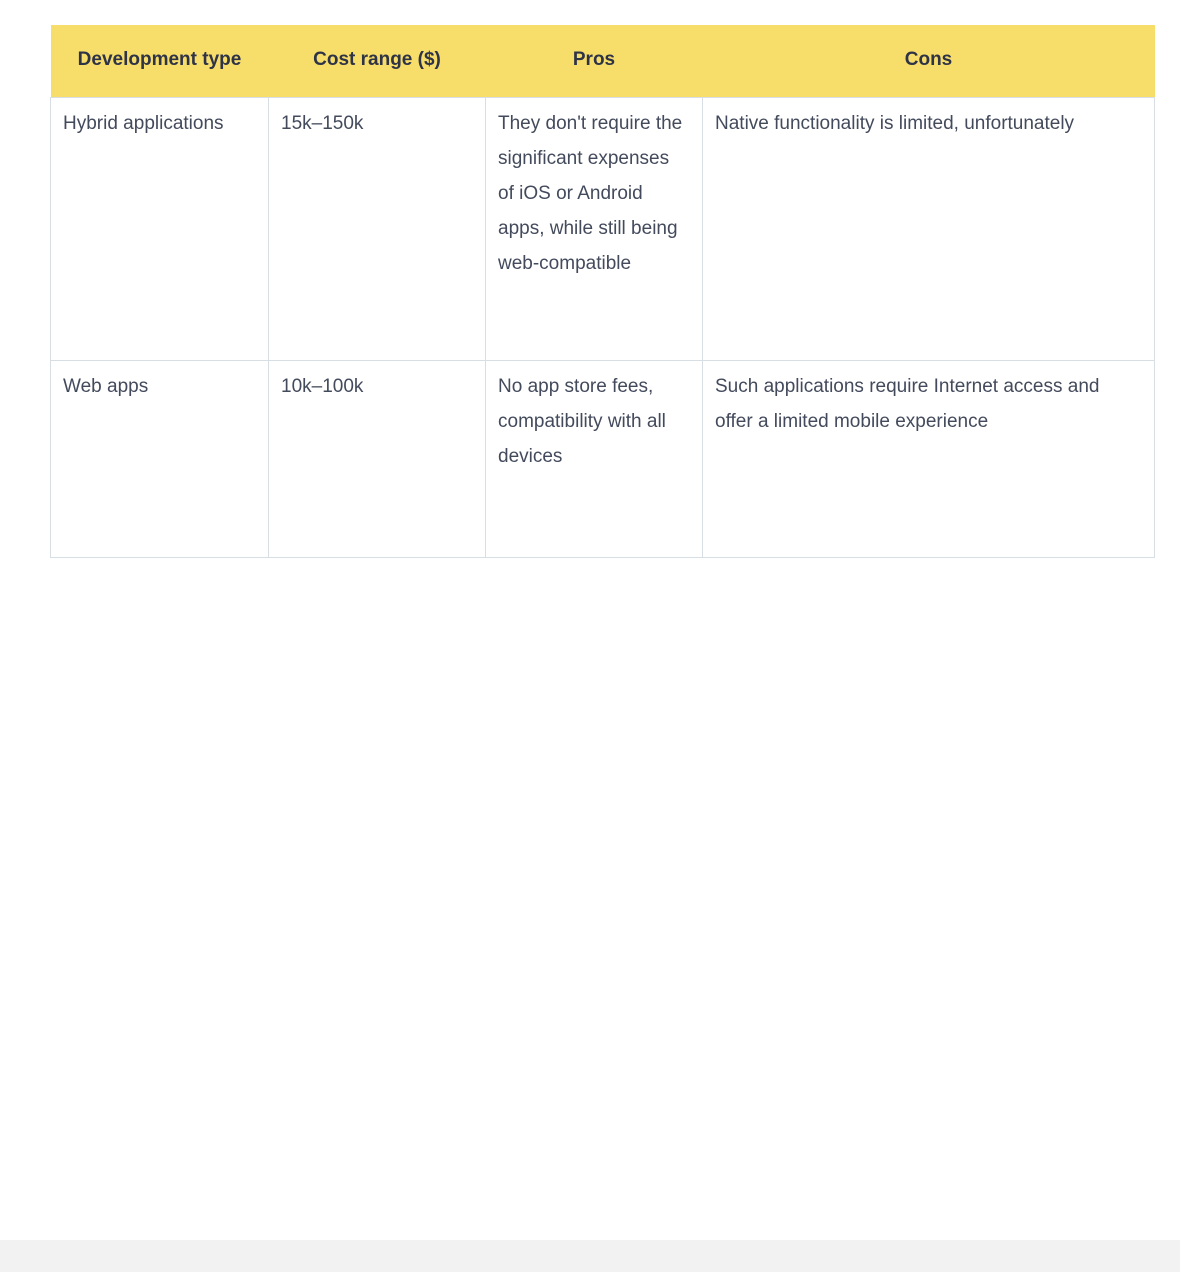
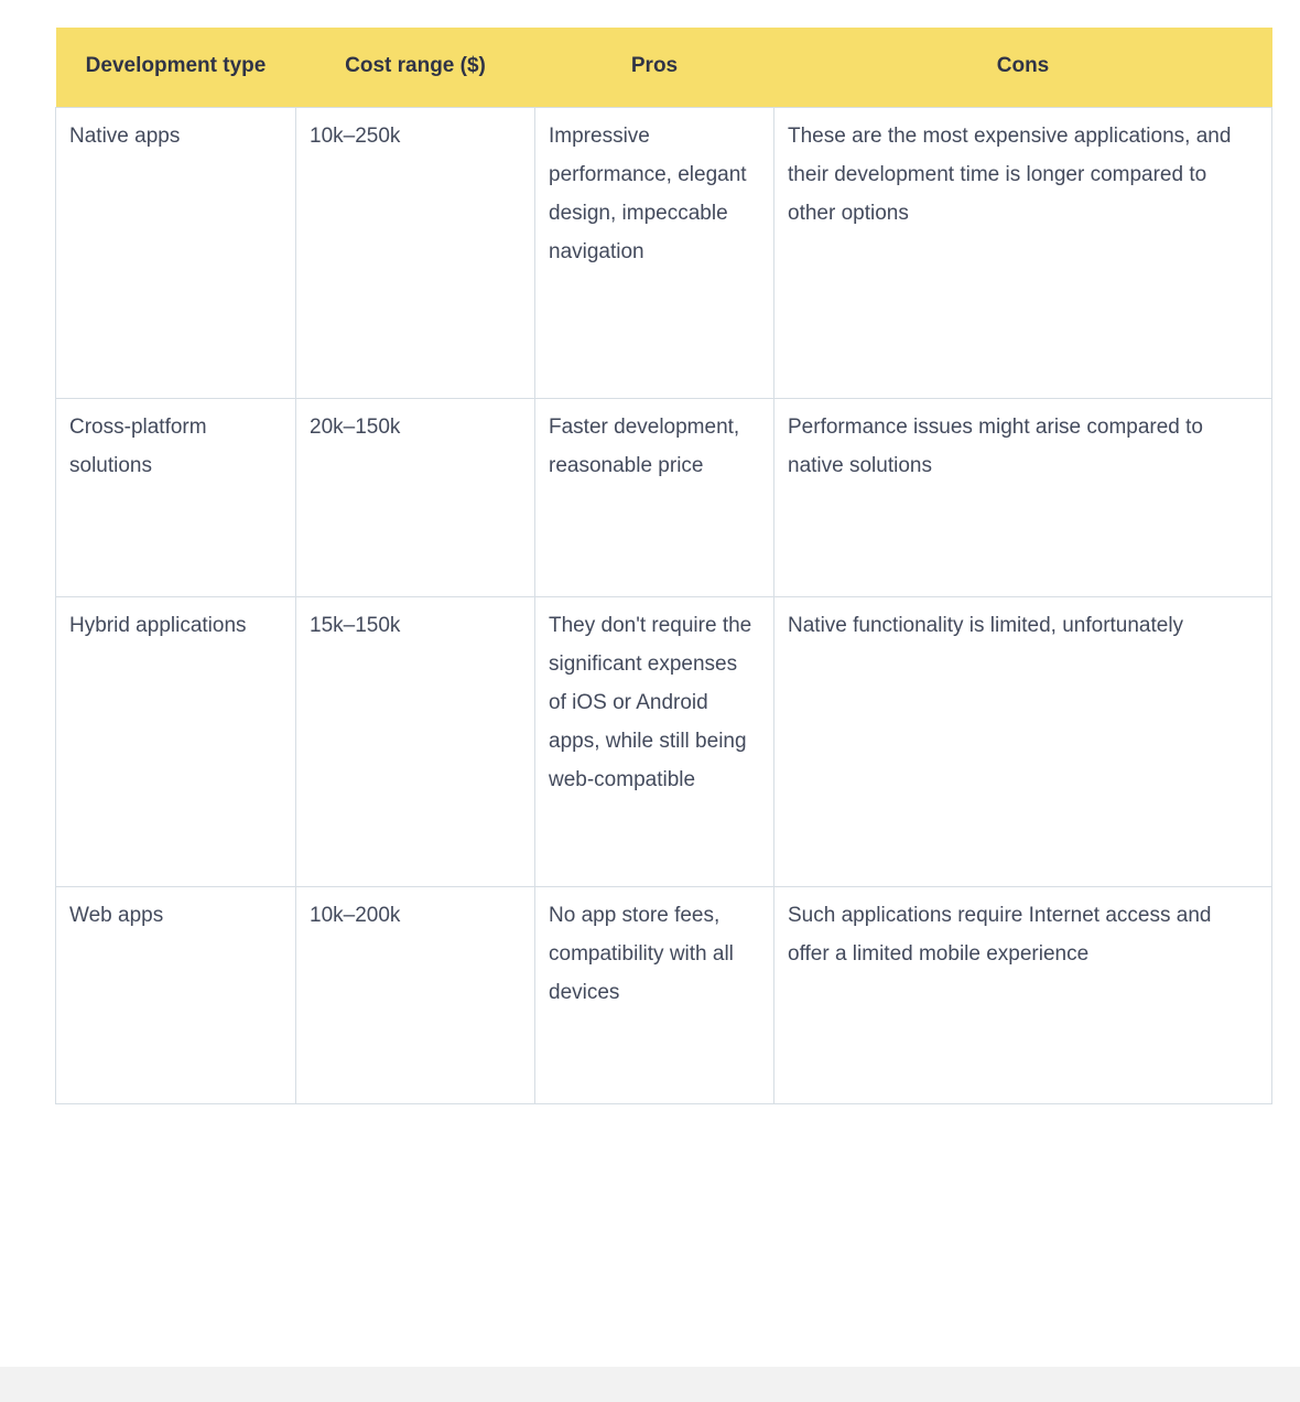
  Development type	Cost range ($)	Pros	Cons
+ Native apps	10k–250k	Impressive performance, elegant design, impeccable navigation	These are the most expensive applications, and their development time is longer compared to other options
+ Cross-platform solutions	20k–150k	Faster development, reasonable price	Performance issues might arise compared to native solutions
  Hybrid applications	15k–150k	They don't require the significant expenses of iOS or Android apps, while still being web-compatible	Native functionality is limited, unfortunately
- Web apps	10k–100k	No app store fees, compatibility with all devices	Such applications require Internet access and offer a limited mobile experience
+ Web apps	10k–200k	No app store fees, compatibility with all devices	Such applications require Internet access and offer a limited mobile experience
